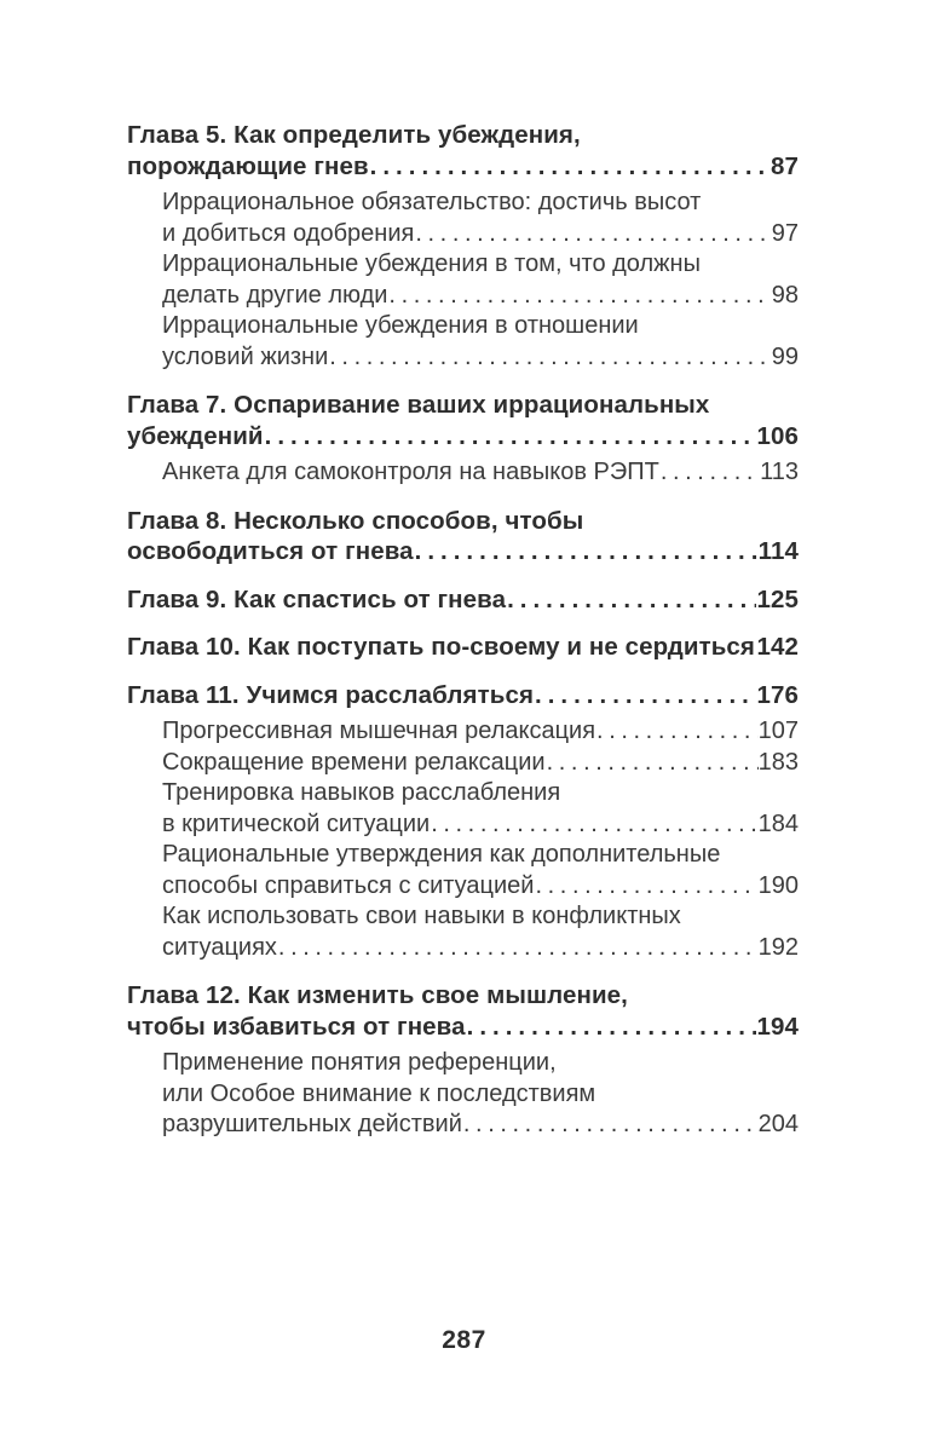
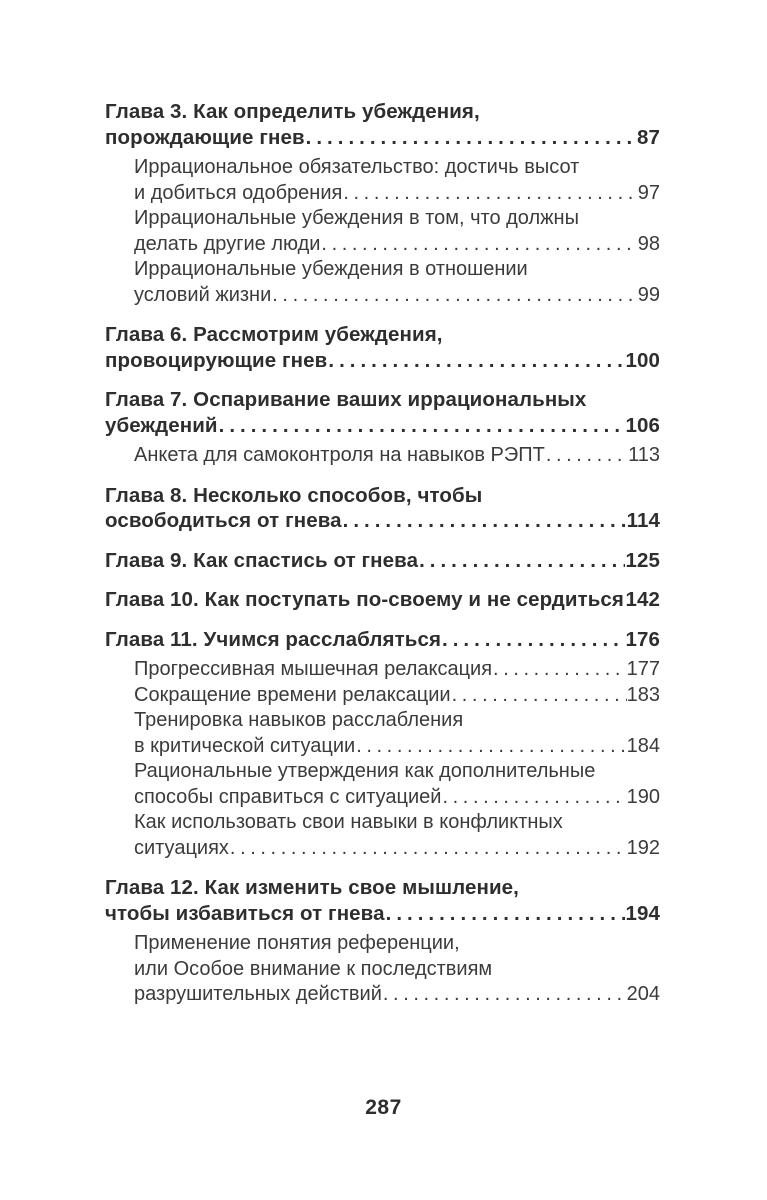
- Глава 5. Как определить убеждения,
+ Глава 3. Как определить убеждения,
  порождающие гнев
  87
  Иррациональное обязательство: достичь высот
  и добиться одобрения
  97
  Иррациональные убеждения в том, что должны
  делать другие люди
  98
  Иррациональные убеждения в отношении
  условий жизни
  99
+ Глава 6. Рассмотрим убеждения,
+ провоцирующие гнев
+ 100
  Глава 7. Оспаривание ваших иррациональных
  убеждений
  106
  Анкета для самоконтроля на навыков РЭПТ
  113
  Глава 8. Несколько способов, чтобы
  освободиться от гнева
  114
  Глава 9. Как спастись от гнева
  125
  Глава 10. Как поступать по-своему и не сердиться
  142
  Глава 11. Учимся расслабляться
  176
  Прогрессивная мышечная релаксация
- 107
+ 177
  Сокращение времени релаксации
  183
  Тренировка навыков расслабления
  в критической ситуации
  184
  Рациональные утверждения как дополнительные
  способы справиться с ситуацией
  190
  Как использовать свои навыки в конфликтных
  ситуациях
  192
  Глава 12. Как изменить свое мышление,
  чтобы избавиться от гнева
  194
  Применение понятия референции,
  или Особое внимание к последствиям
  разрушительных действий
  204
  287
